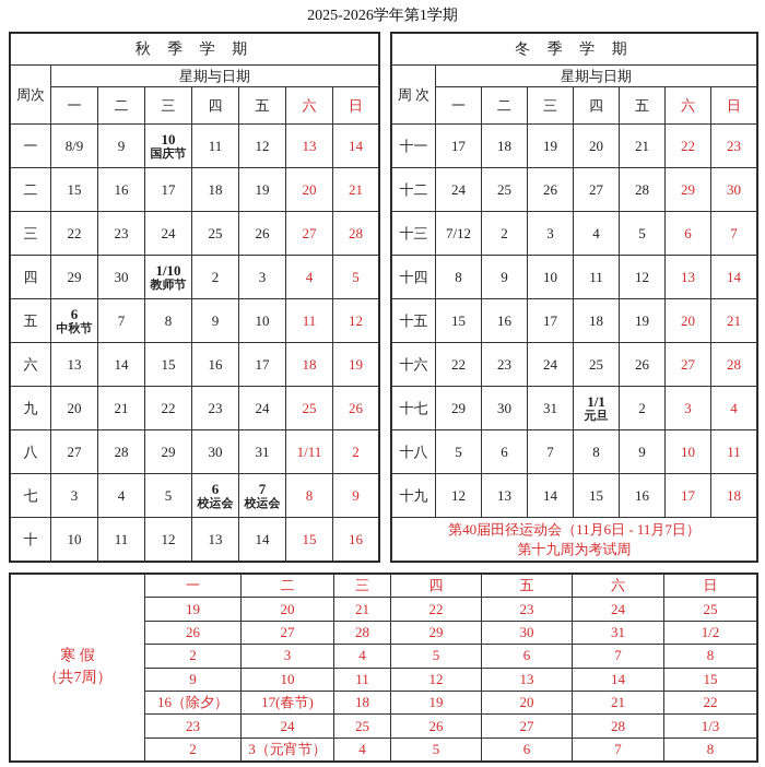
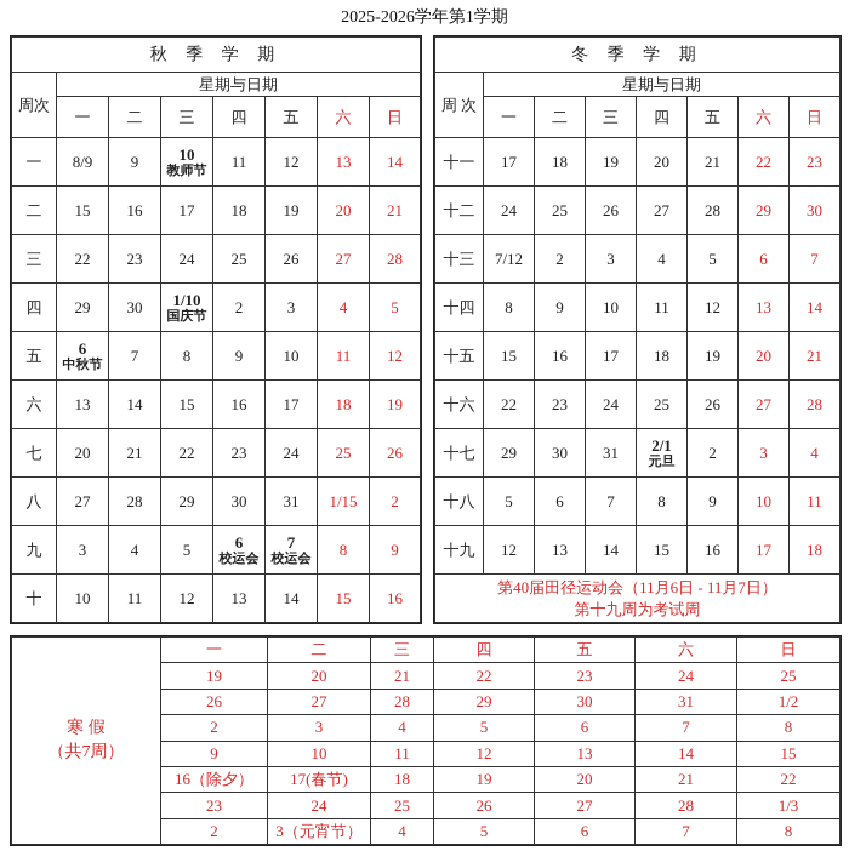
  2025-2026学年第1学期
  秋 季 学 期
  周次	星期与日期
  一	二	三	四	五	六	日
- 一	8/9	9	10国庆节	11	12	13	14
+ 一	8/9	9	10教师节	11	12	13	14
  二	15	16	17	18	19	20	21
  三	22	23	24	25	26	27	28
- 四	29	30	1/10教师节	2	3	4	5
+ 四	29	30	1/10国庆节	2	3	4	5
  五	6中秋节	7	8	9	10	11	12
  六	13	14	15	16	17	18	19
- 九	20	21	22	23	24	25	26
+ 七	20	21	22	23	24	25	26
- 八	27	28	29	30	31	1/11	2
+ 八	27	28	29	30	31	1/15	2
- 七	3	4	5	6校运会	7校运会	8	9
+ 九	3	4	5	6校运会	7校运会	8	9
  十	10	11	12	13	14	15	16
  冬 季 学 期
  周 次	星期与日期
  一	二	三	四	五	六	日
  十一	17	18	19	20	21	22	23
  十二	24	25	26	27	28	29	30
  十三	7/12	2	3	4	5	6	7
  十四	8	9	10	11	12	13	14
  十五	15	16	17	18	19	20	21
  十六	22	23	24	25	26	27	28
- 十七	29	30	31	1/1元旦	2	3	4
+ 十七	29	30	31	2/1元旦	2	3	4
  十八	5	6	7	8	9	10	11
  十九	12	13	14	15	16	17	18
  第40届田径运动会（11月6日 - 11月7日） 第十九周为考试周
  寒 假 （共7周）	一	二	三	四	五	六	日
  19	20	21	22	23	24	25
  26	27	28	29	30	31	1/2
  2	3	4	5	6	7	8
  9	10	11	12	13	14	15
  16（除夕）	17(春节)	18	19	20	21	22
  23	24	25	26	27	28	1/3
  2	3（元宵节）	4	5	6	7	8
